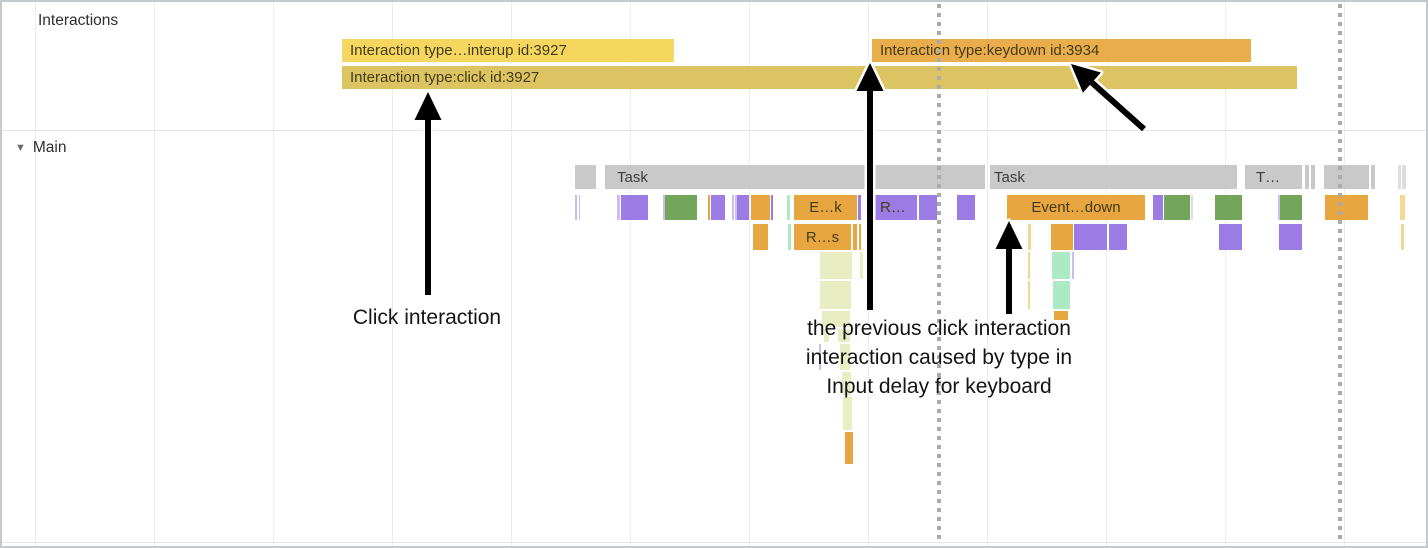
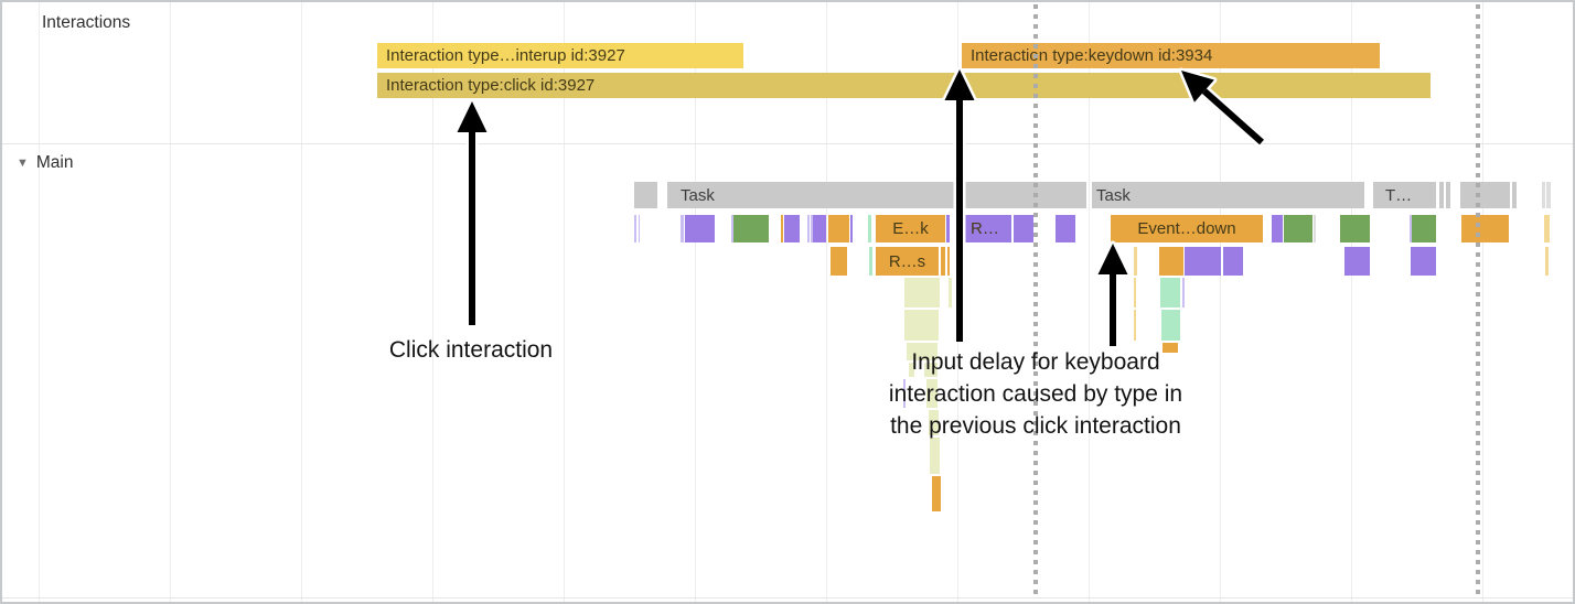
  Interactions
  ▼
  Main
  Interaction type…interup id:3927
  Interactin type:keydown id:3934
  Interaction type:click id:3927
  Task
  Task
  T…
  E…k
  R…
  Event…down
  R…s
  Click interaction
- the previous click interaction
+ Input delay for keyboard
  interaction caused by type in
- Input delay for keyboard
+ the previous click interaction
